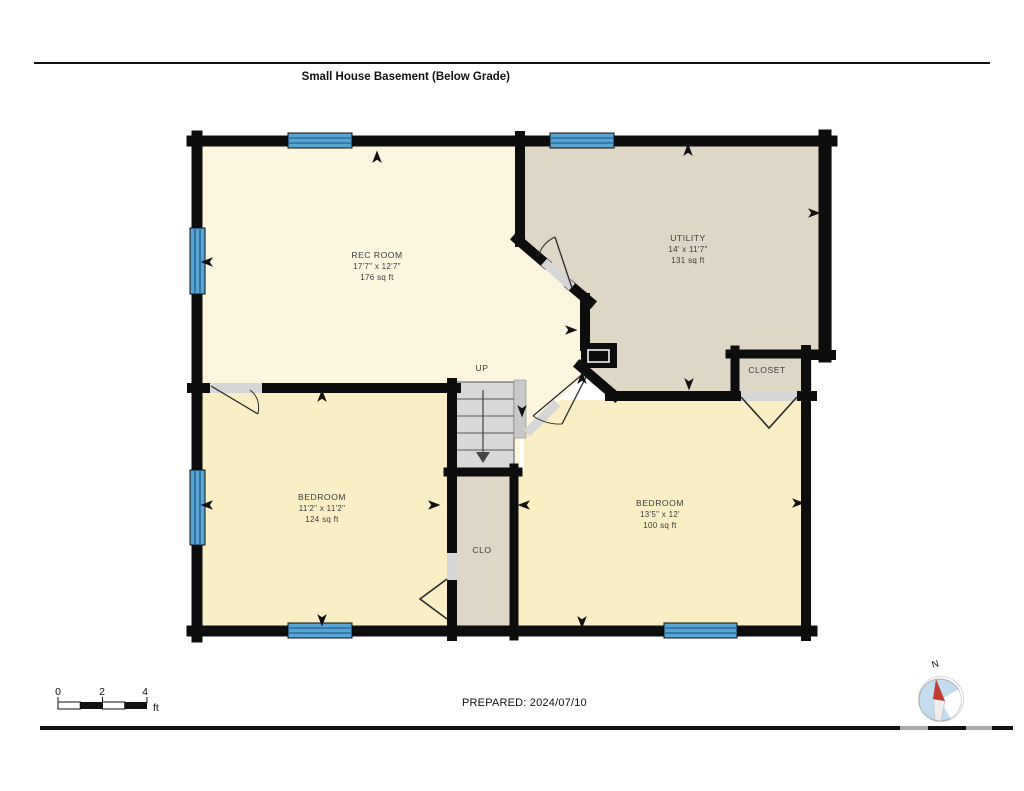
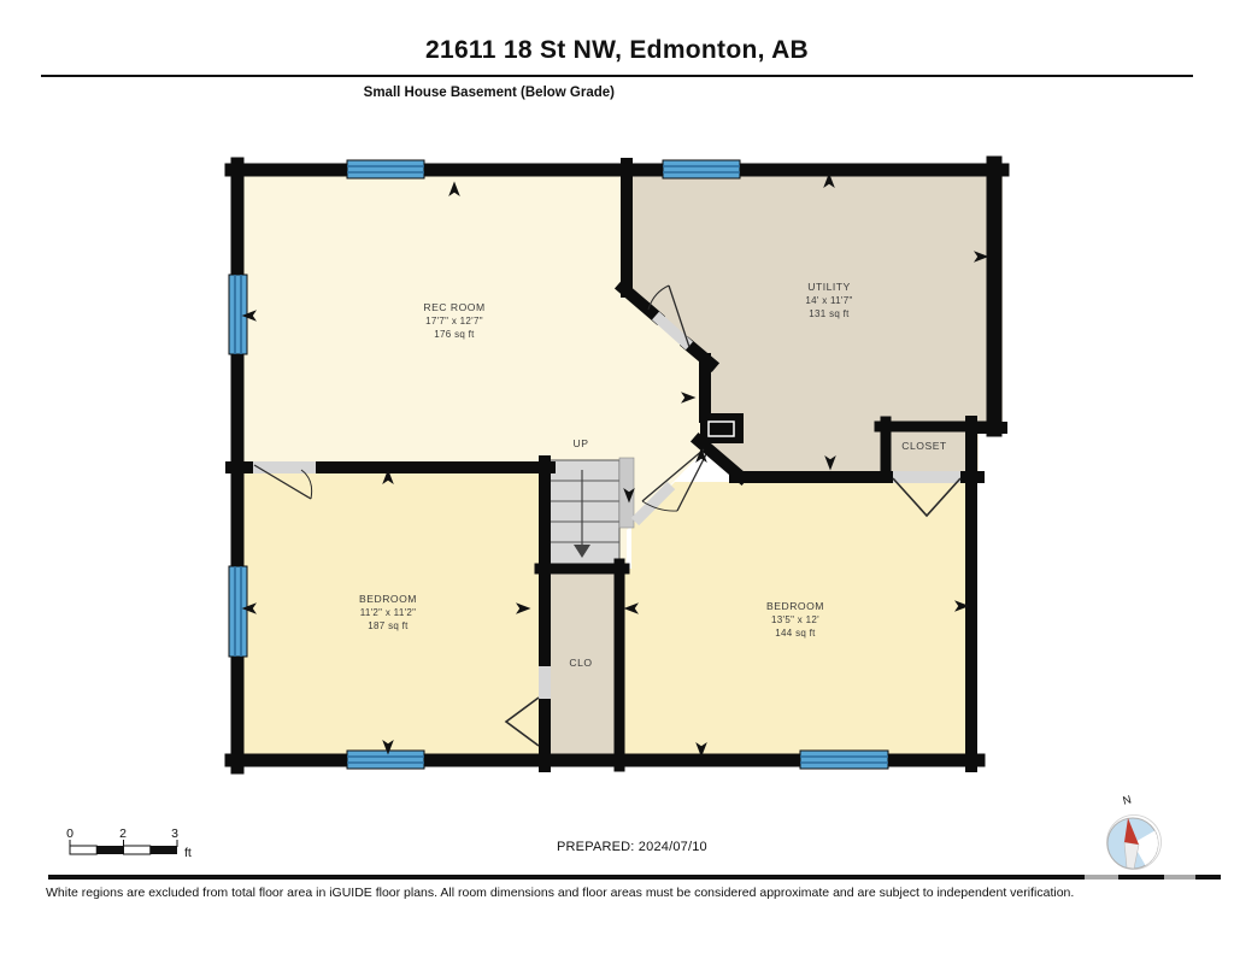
+ 21611 18 St NW, Edmonton, AB
  Small House Basement (Below Grade)
  REC ROOM
  17'7" x 12'7"
  176 sq ft
  UTILITY
  14' x 11'7"
  131 sq ft
  CLOSET
  BEDROOM
  11'2" x 11'2"
- 124 sq ft
+ 187 sq ft
  BEDROOM
  13'5" x 12'
- 100 sq ft
+ 144 sq ft
  CLO
  UP
  0
  2
- 4
+ 3
  ft
  PREPARED: 2024/07/10
+ White regions are excluded from total floor area in iGUIDE floor plans. All room dimensions and floor areas must be considered approximate and are subject to independent verification.
